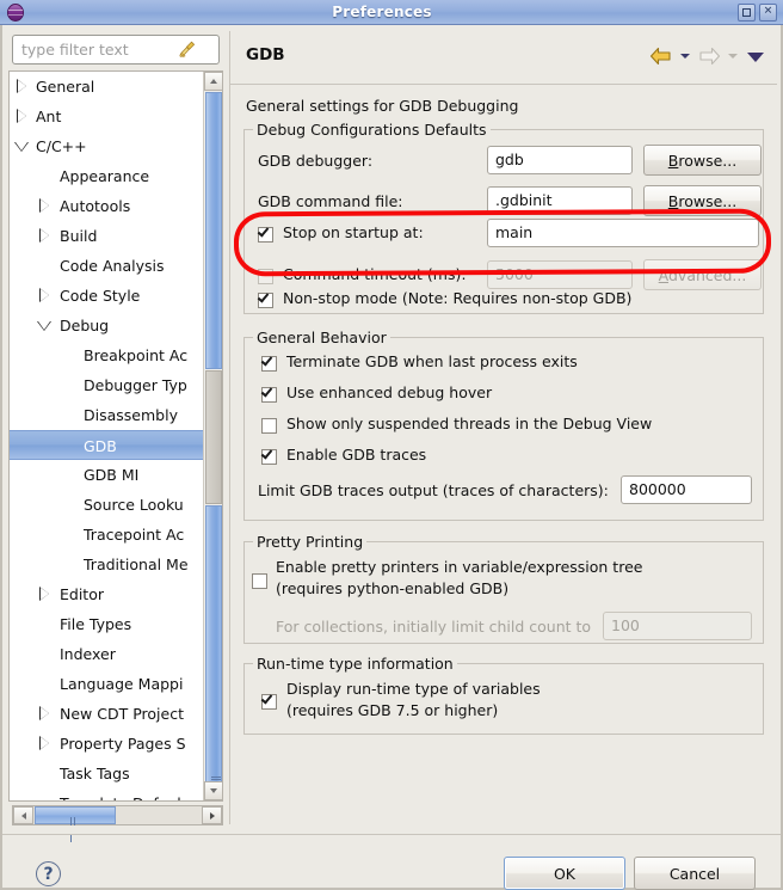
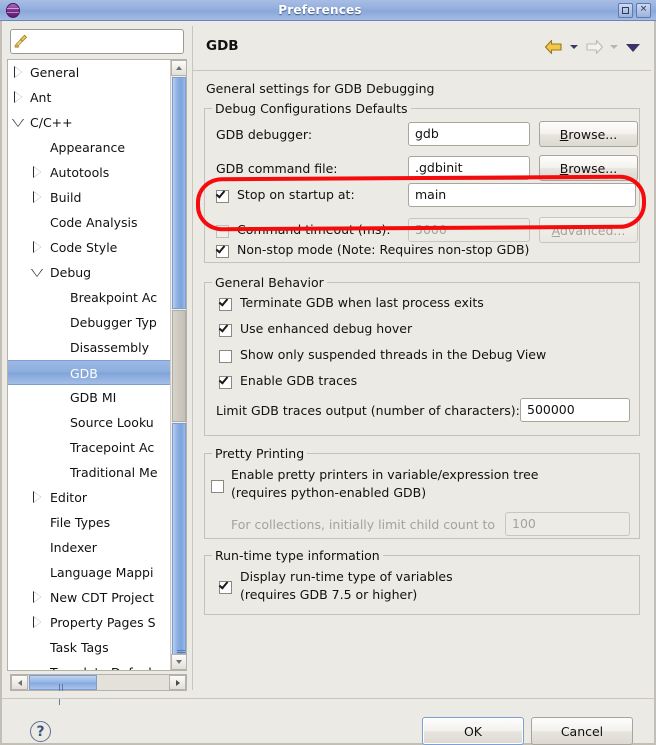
  Preferences
  ✕
- type filter text
  General
  Ant
  C/C++
  Appearance
  Autotools
  Build
  Code Analysis
  Code Style
  Debug
  Breakpoint Ac
  Debugger Typ
  Disassembly
  GDB
  GDB MI
  Source Looku
  Tracepoint Ac
  Traditional Me
  Editor
  File Types
  Indexer
  Language Mappi
  New CDT Project
  Property Pages S
  Task Tags
  GDB
  General settings for GDB Debugging
  Debug Configurations Defaults
  GDB debugger:
  gdb
  Browse...
  GDB command file:
  .gdbinit
  Browse...
  Stop on startup at:
  main
  Command timeout (ms):
  5000
  Advanced...
  Non-stop mode (Note: Requires non-stop GDB)
  General Behavior
  Terminate GDB when last process exits
  Use enhanced debug hover
  Show only suspended threads in the Debug View
  Enable GDB traces
- Limit GDB traces output (traces of characters):
+ Limit GDB traces output (number of characters):
- 800000
+ 500000
  Pretty Printing
  Enable pretty printers in variable/expression tree
  (requires python-enabled GDB)
  For collections, initially limit child count to
  100
  Run-time type information
  Display run-time type of variables
  (requires GDB 7.5 or higher)
  ?
  OK
  Cancel
